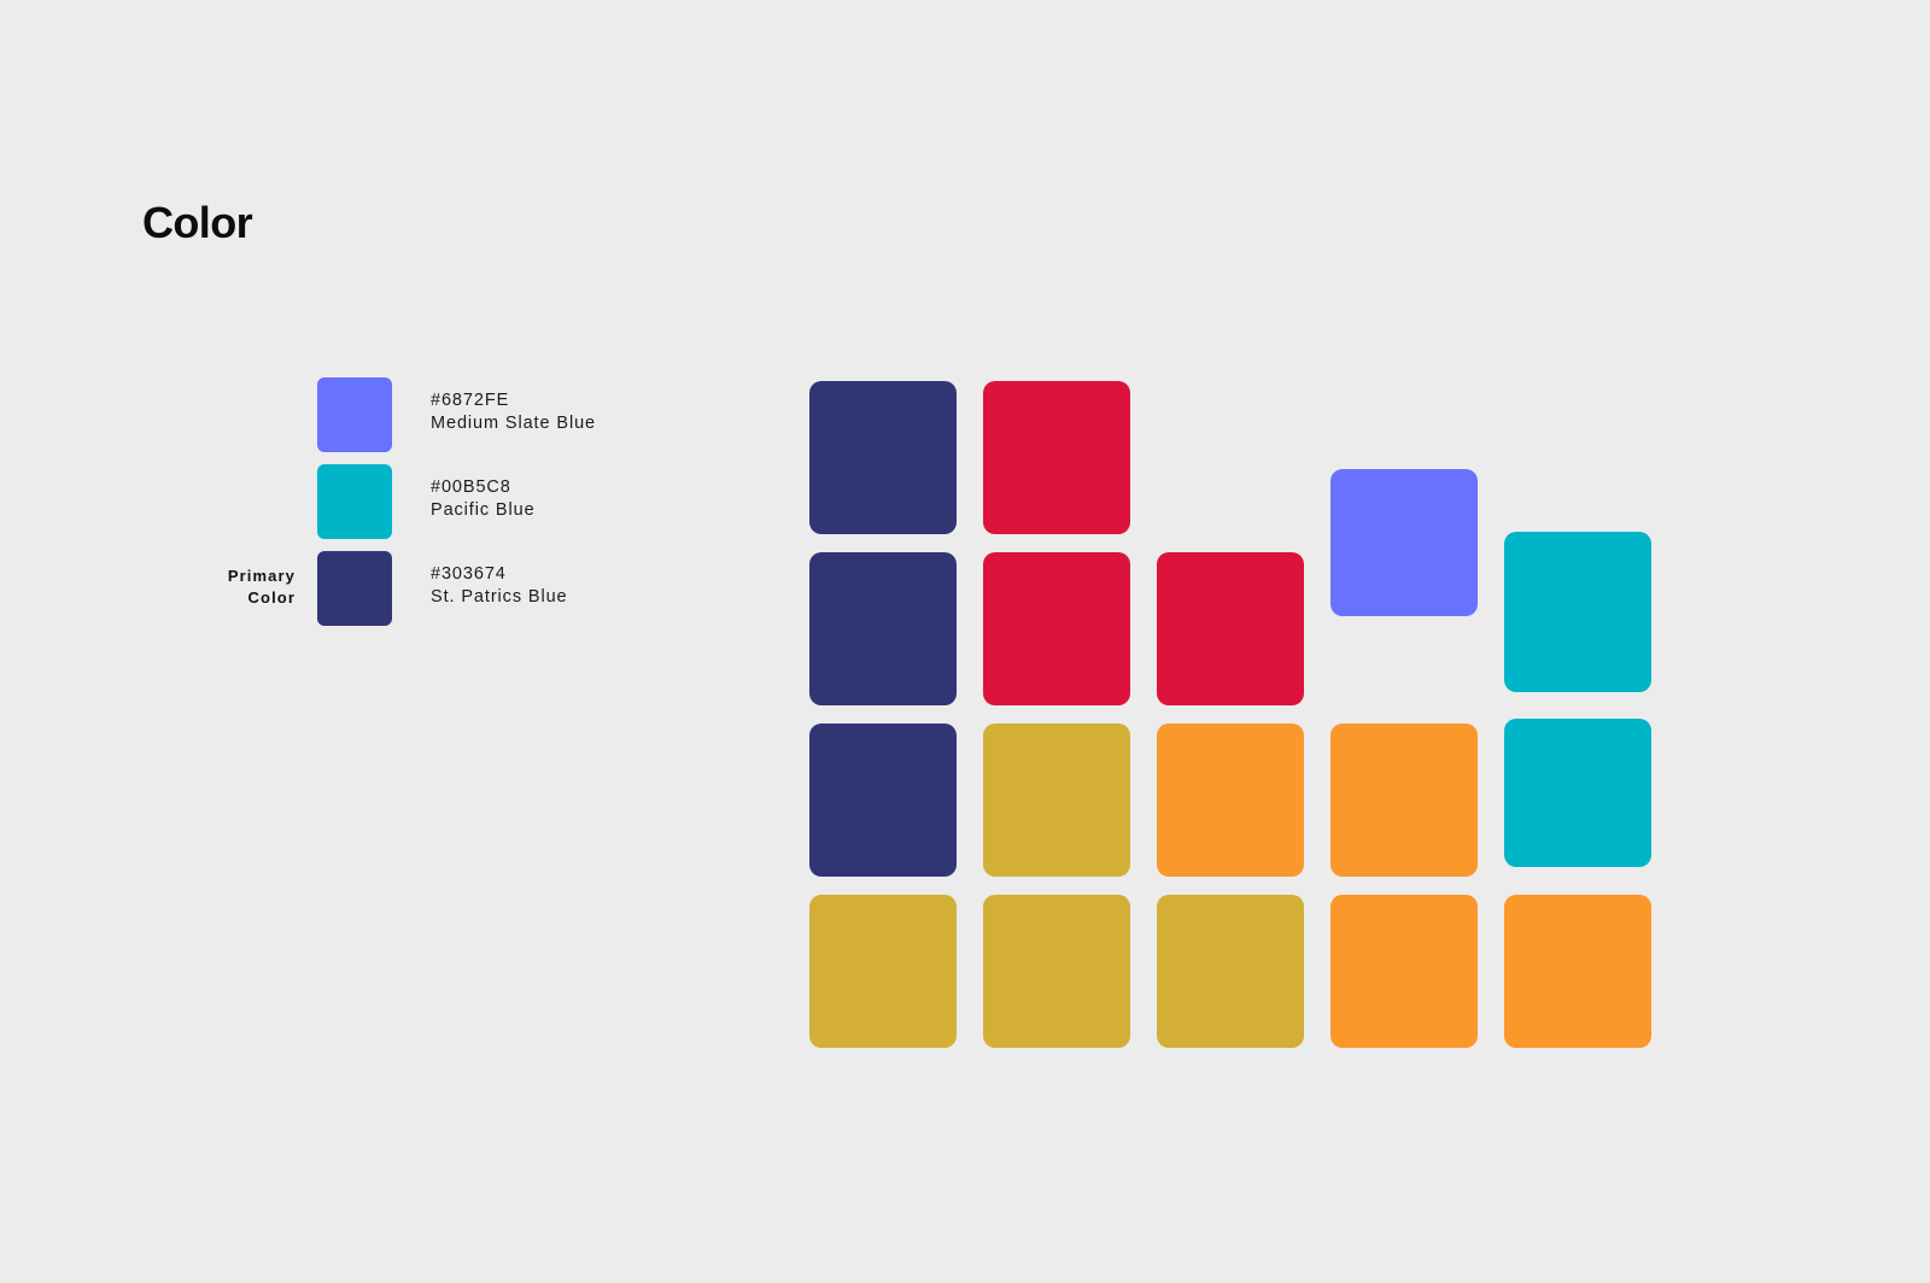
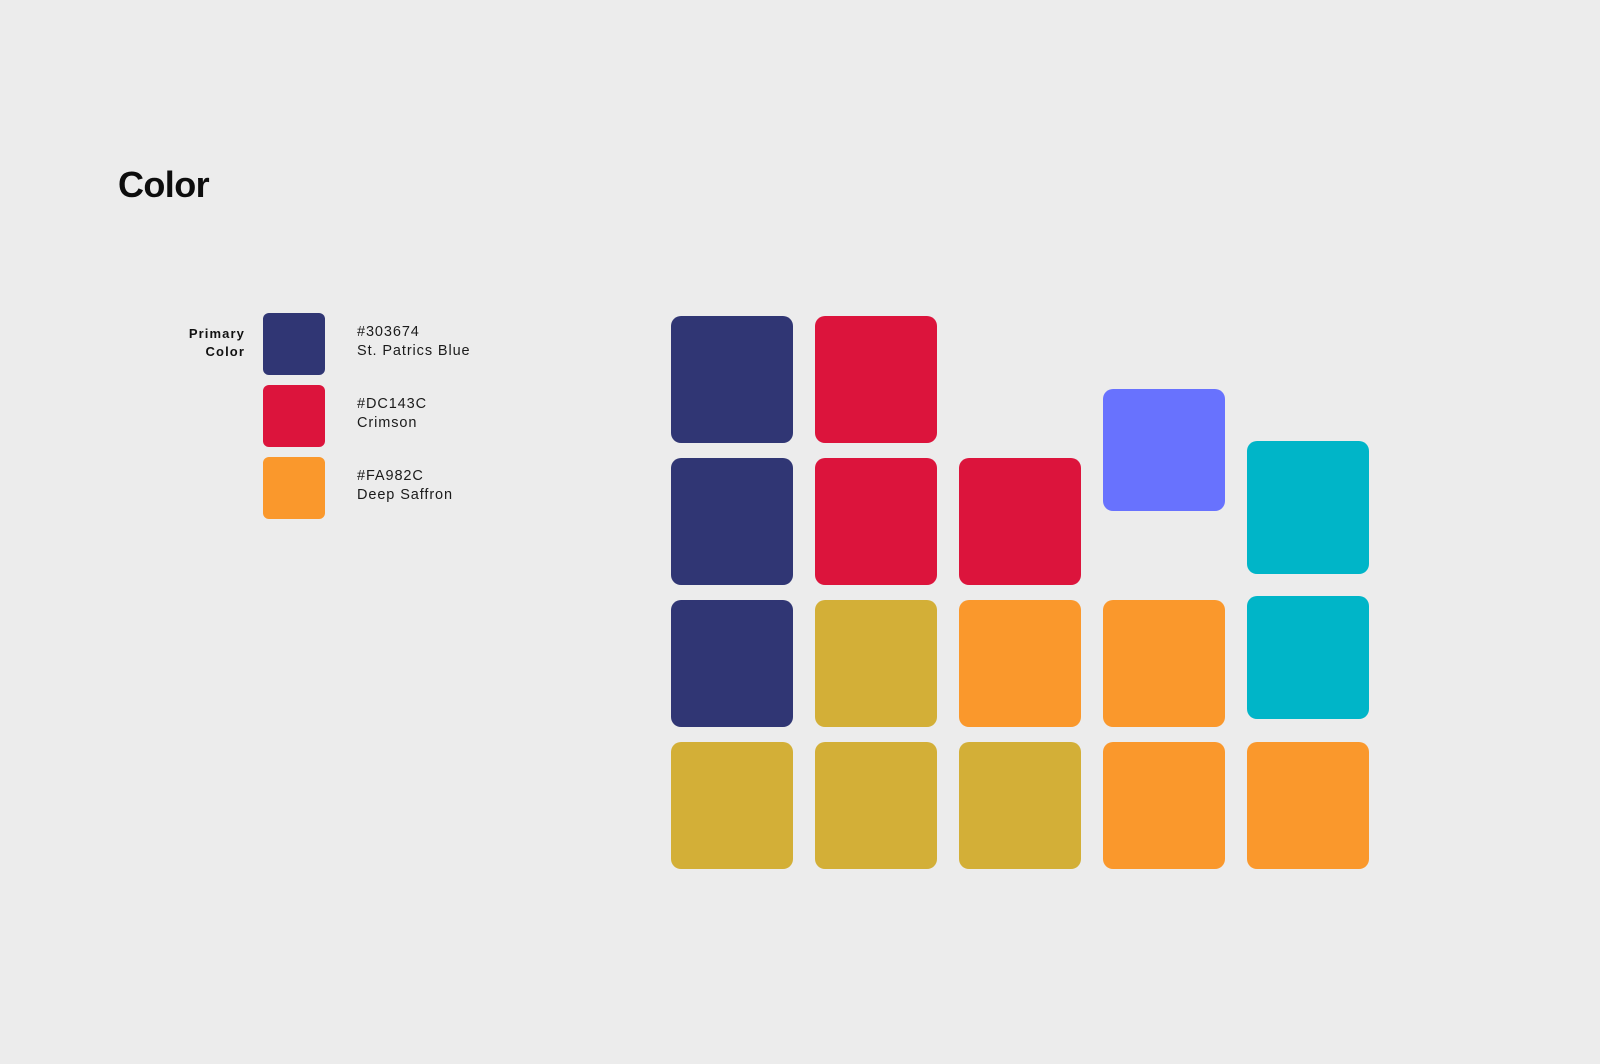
  Color
- #6872FE
- Medium Slate Blue
- #00B5C8
- Pacific Blue
  Primary
  Color
  #303674
  St. Patrics Blue
+ #DC143C
+ Crimson
+ #FA982C
+ Deep Saffron
